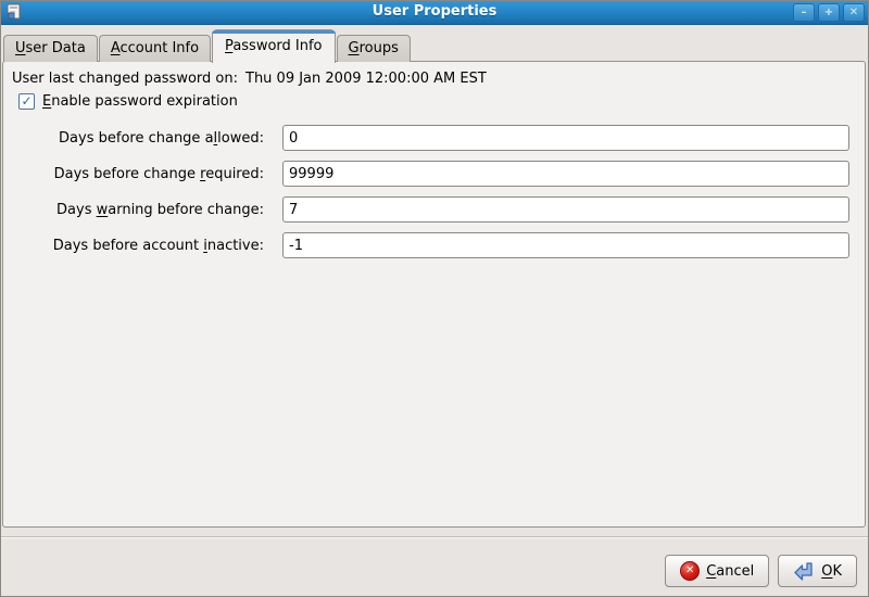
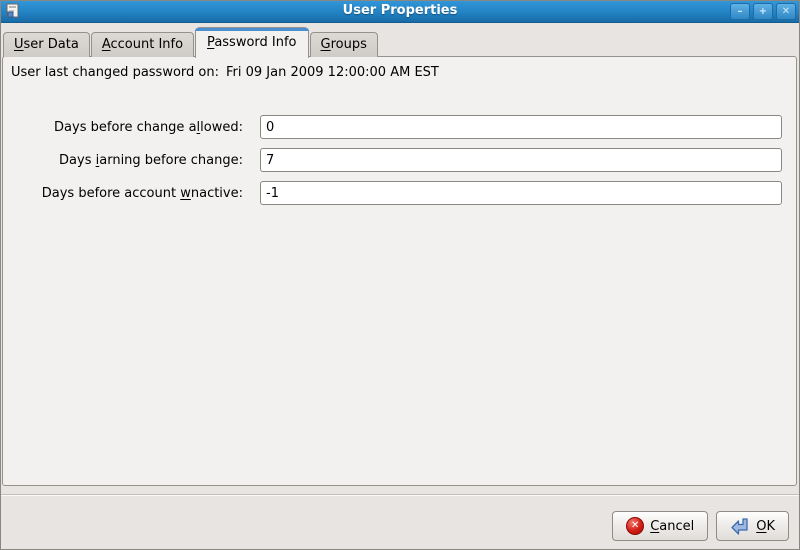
  User Properties
  –
  +
  ✕
  User Data
  Account Info
  Password Info
  Groups
- User last changed password on: Thu 09 Jan 2009 12:00:00 AM EST
+ User last changed password on: Fri 09 Jan 2009 12:00:00 AM EST
- ✓
- Enable password expiration
  Days before change allowed:
  0
- Days before change required:
- 99999
- Days warning before change:
+ Days iarning before change:
  7
- Days before account inactive:
+ Days before account wnactive:
  -1
  ✕
  Cancel
  OK
